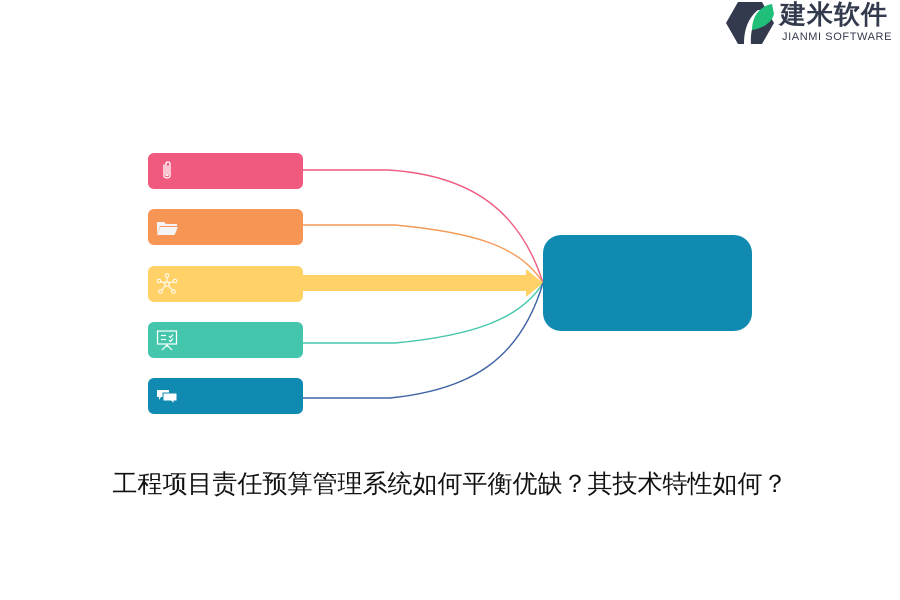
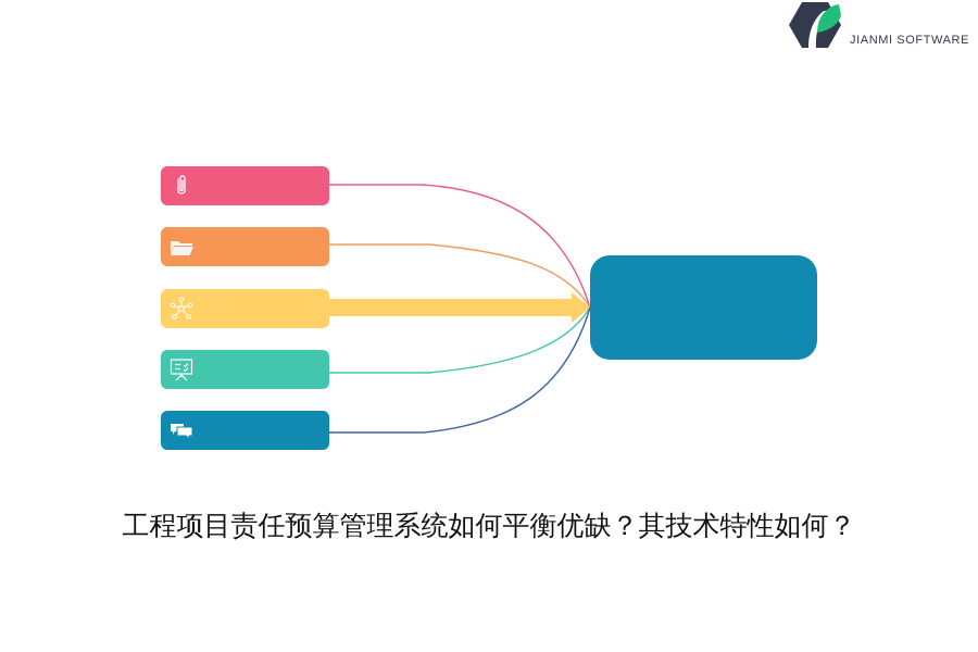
- 建米软件
  JIANMI SOFTWARE
  工程项目责任预算管理系统如何平衡优缺？其技术特性如何？
